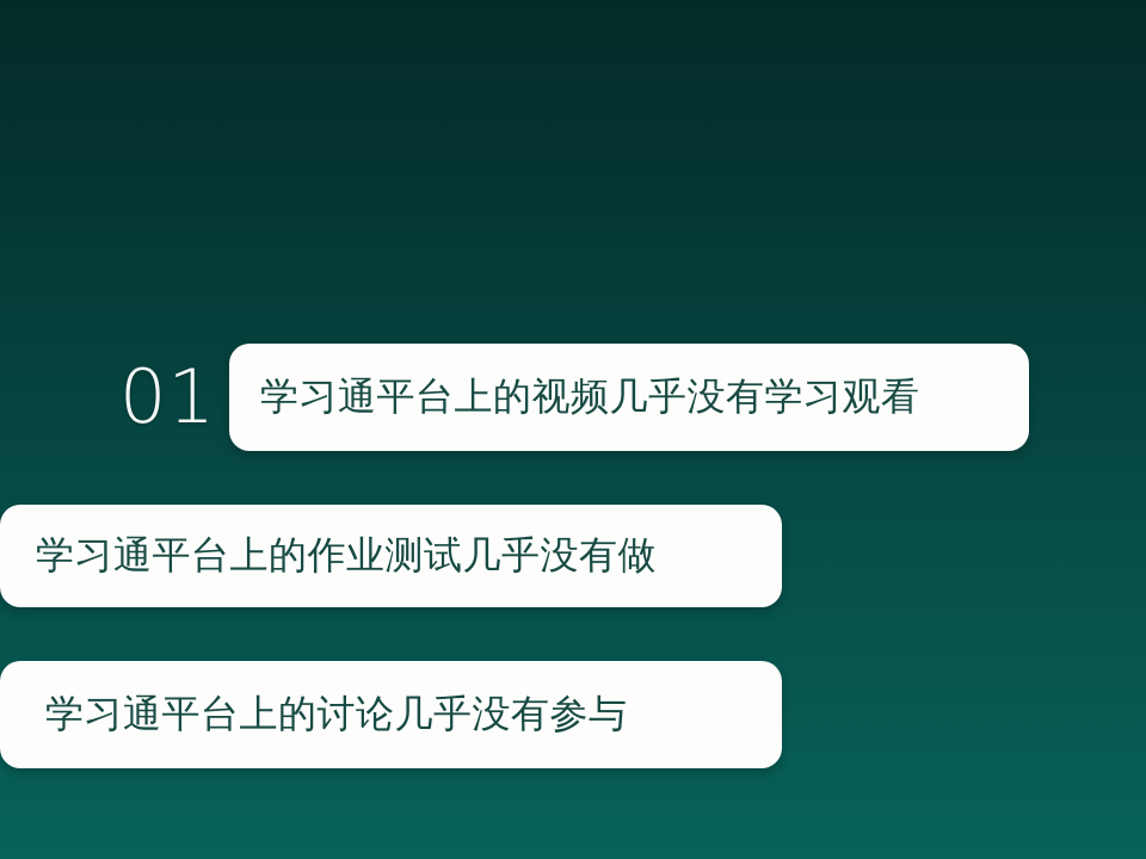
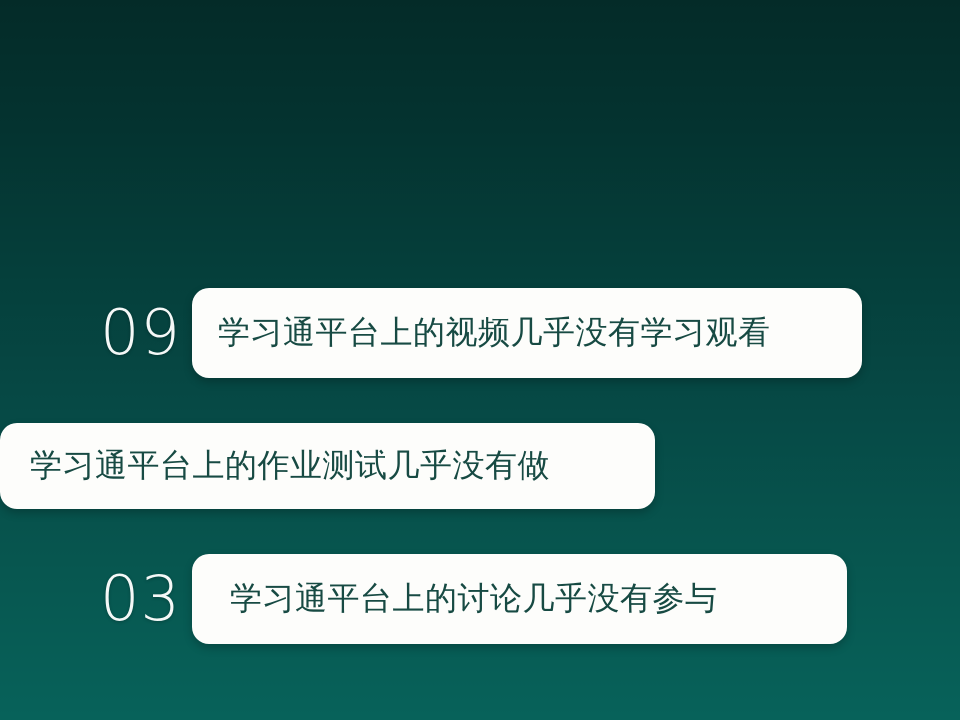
- 01
+ 09
  学习通平台上的视频几乎没有学习观看
  学习通平台上的作业测试几乎没有做
+ 03
  学习通平台上的讨论几乎没有参与
